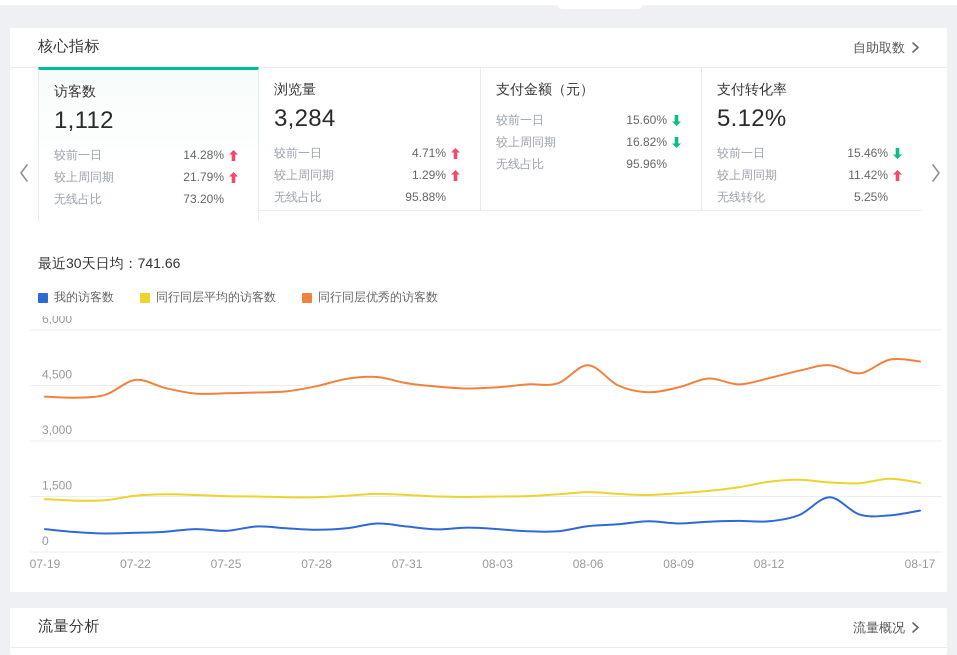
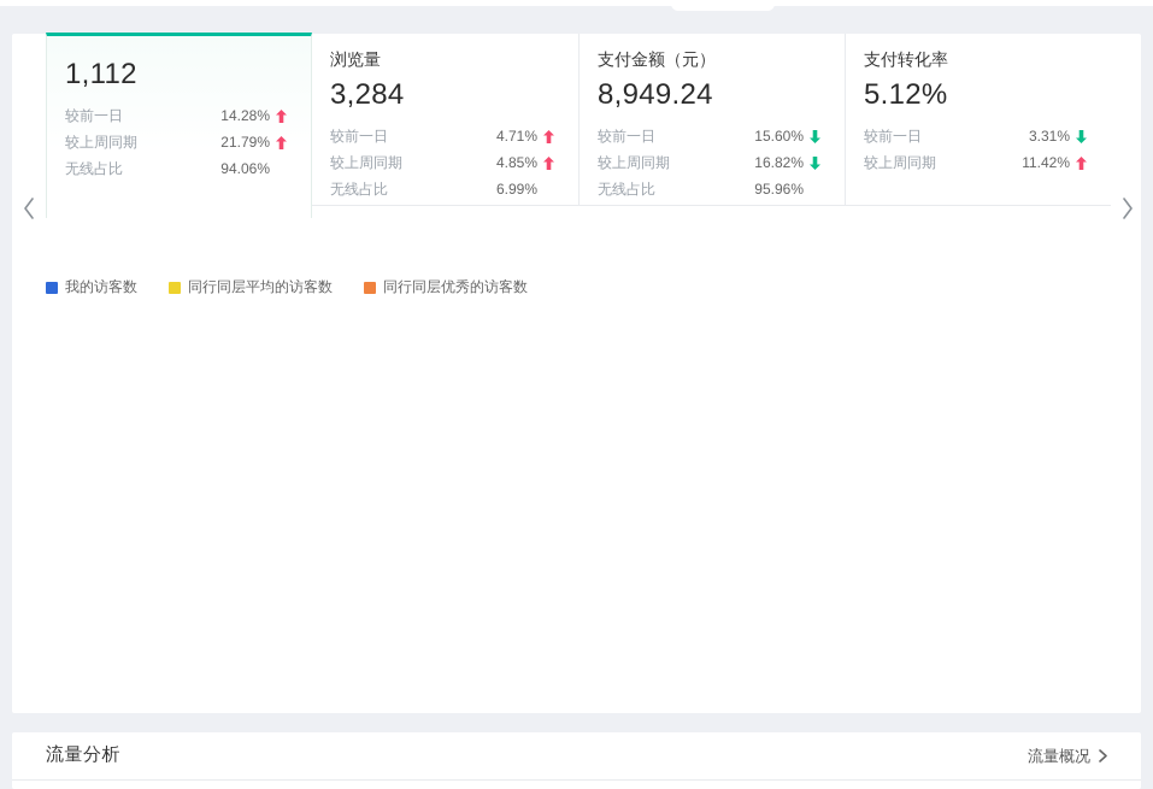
- 核心指标
- 自助取数
- 访客数
  1,112
  较前一日
  14.28%
  较上周同期
  21.79%
  无线占比
- 73.20%
+ 94.06%
  浏览量
  3,284
  较前一日
  4.71%
  较上周同期
- 1.29%
+ 4.85%
  无线占比
- 95.88%
+ 6.99%
  支付金额（元）
+ 8,949.24
  较前一日
  15.60%
  较上周同期
  16.82%
  无线占比
  95.96%
  支付转化率
  5.12%
  较前一日
- 15.46%
+ 3.31%
  较上周同期
  11.42%
- 无线转化
- 5.25%
- 最近30天日均：741.66
  我的访客数
  同行同层平均的访客数
  同行同层优秀的访客数
- 0
- 1,500
- 3,000
- 4,500
- 6,000
- 07-19
- 07-22
- 07-25
- 07-28
- 07-31
- 08-03
- 08-06
- 08-09
- 08-12
- 08-17
  流量分析
  流量概况
